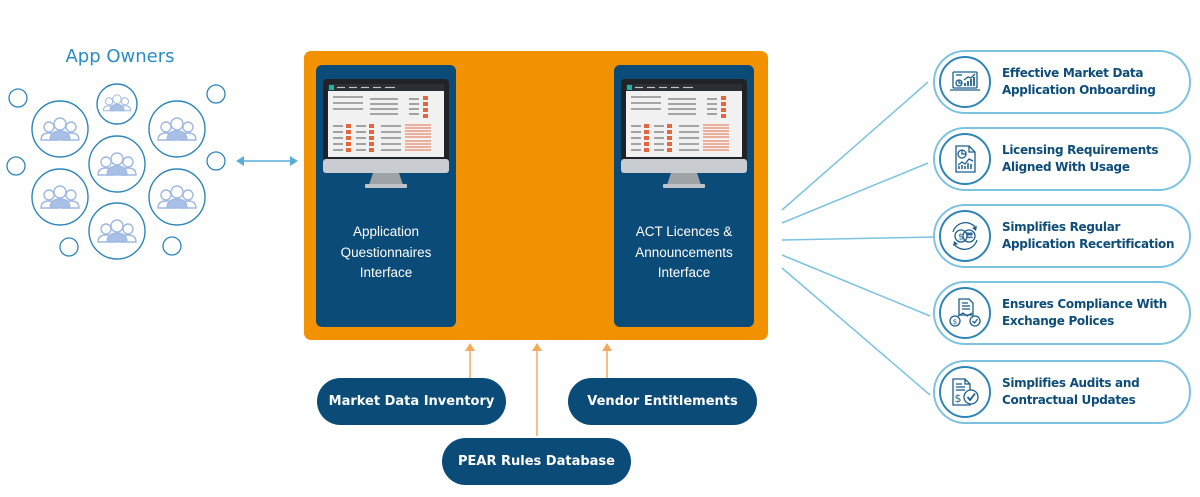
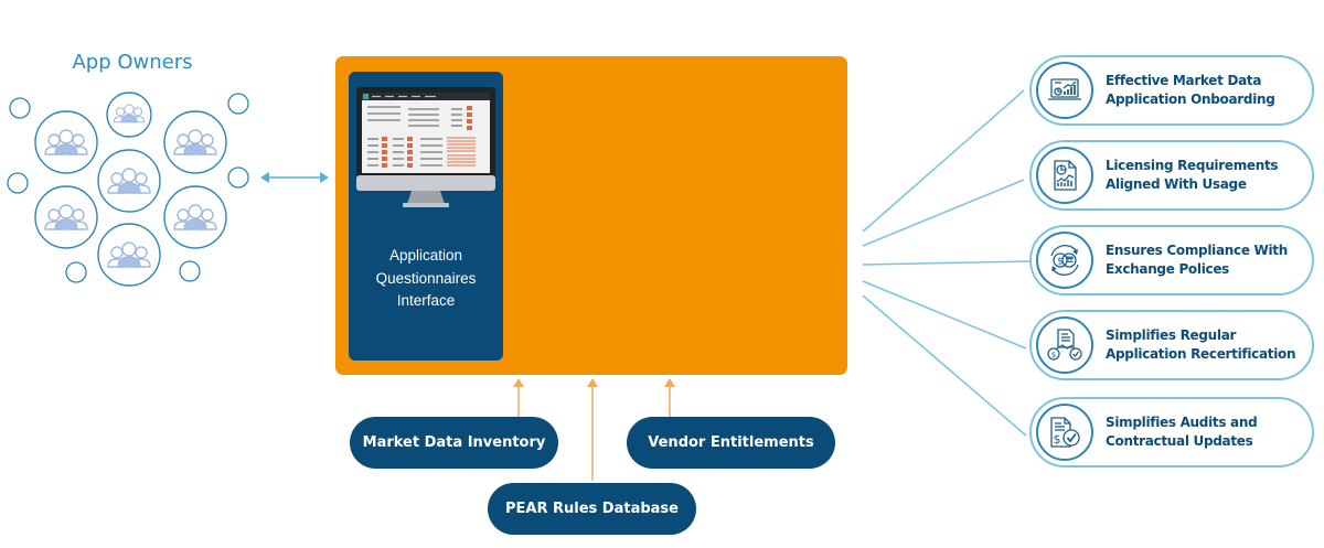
  App Owners
  Application Questionnaires Interface
- ACT Licences & Announcements Interface
  Market Data Inventory
  Vendor Entitlements
  PEAR Rules Database
  Effective Market Data Application Onboarding
  Licensing Requirements Aligned With Usage
  $
- Simplifies Regular Application Recertification
+ Ensures Compliance With Exchange Polices
  $
- Ensures Compliance With Exchange Polices
+ Simplifies Regular Application Recertification
  $
  Simplifies Audits and Contractual Updates
